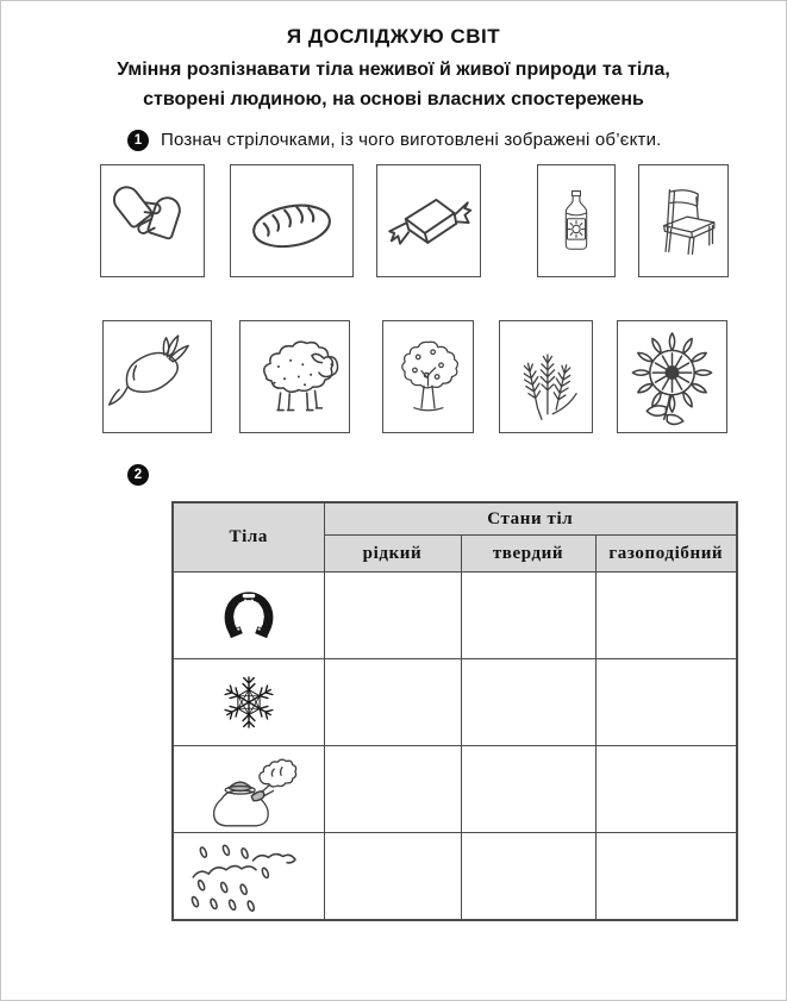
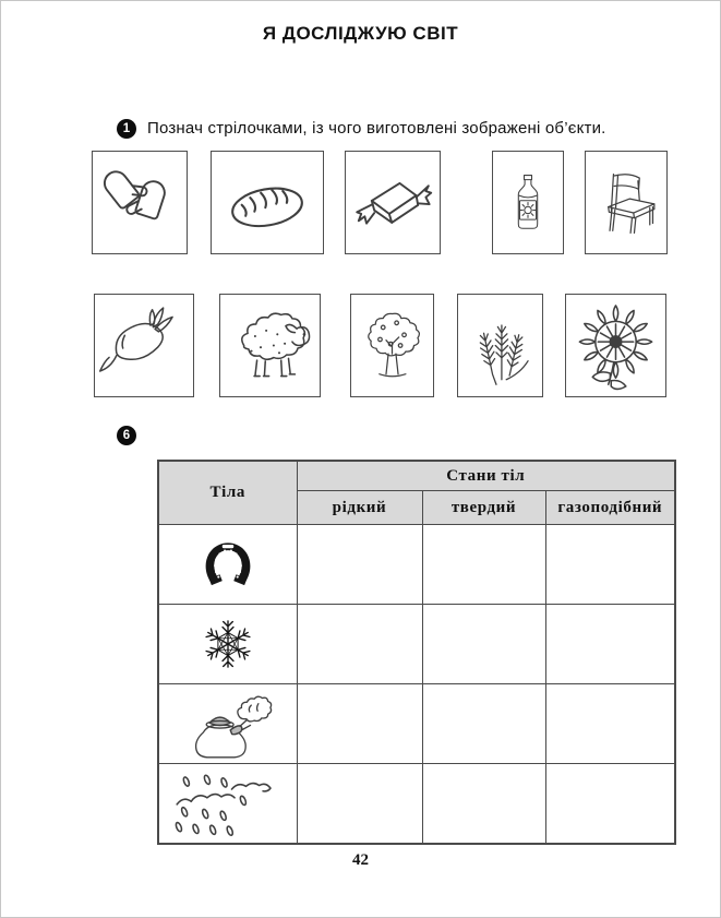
  Я ДОСЛІДЖУЮ СВІТ
- Уміння розпізнавати тіла неживої й живої природи та тіла, створені людиною, на основі власних спостережень
  1
  Познач стрілочками, із чого виготовлені зображені об’єкти.
- 2
+ 6
  Тіла	Стани тіл
  рідкий	твердий	газоподібний
+ 42
